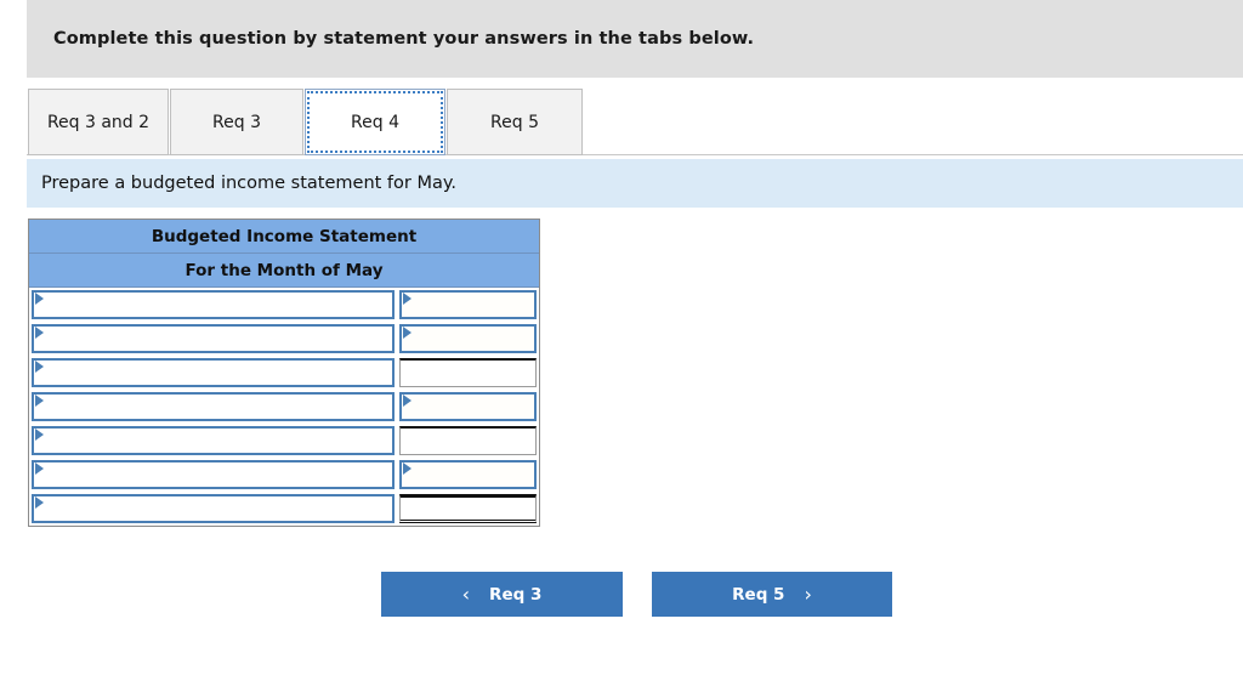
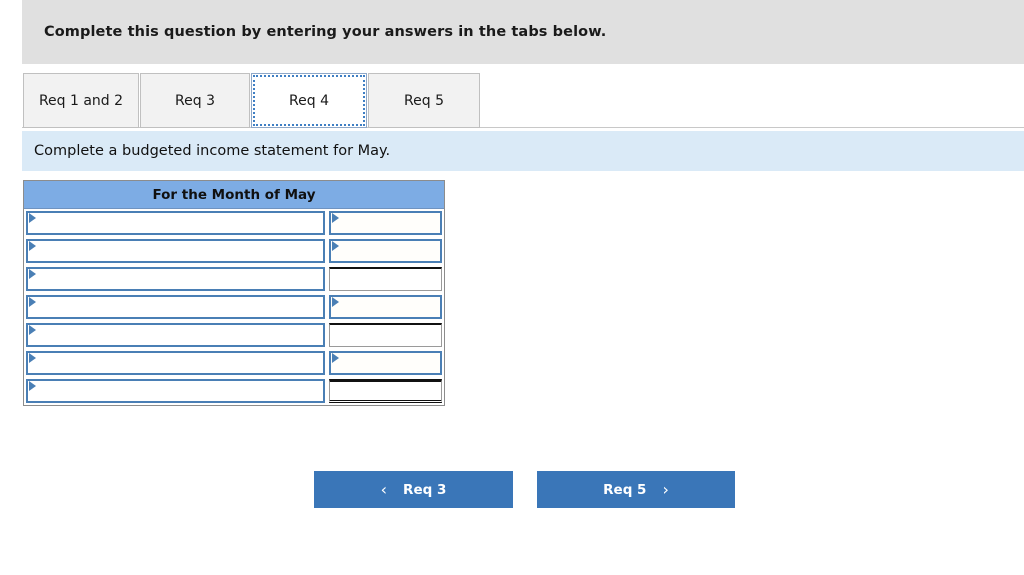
- Complete this question by statement your answers in the tabs below.
+ Complete this question by entering your answers in the tabs below.
- Req 3 and 2
+ Req 1 and 2
  Req 3
  Req 4
  Req 5
- Prepare a budgeted income statement for May.
+ Complete a budgeted income statement for May.
- Budgeted Income Statement
  For the Month of May
  ‹
  Req 3
  Req 5
  ›
